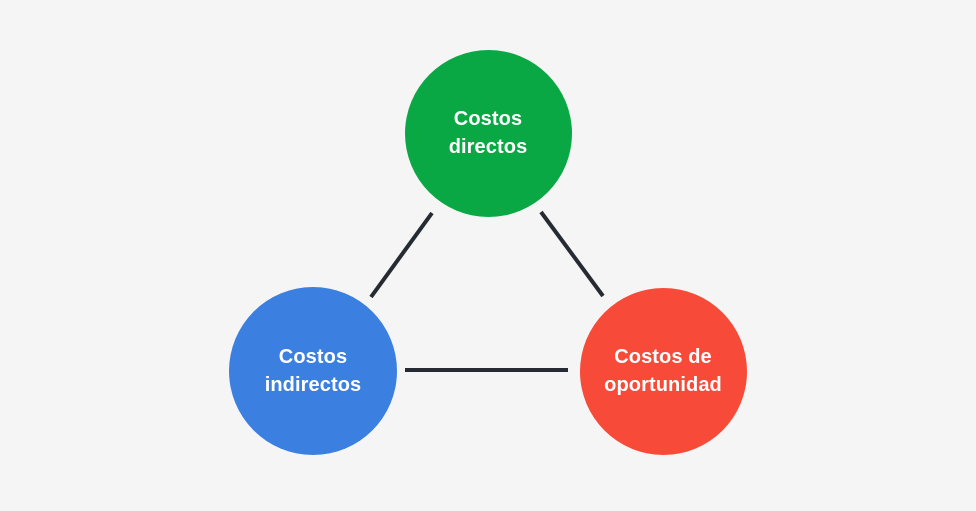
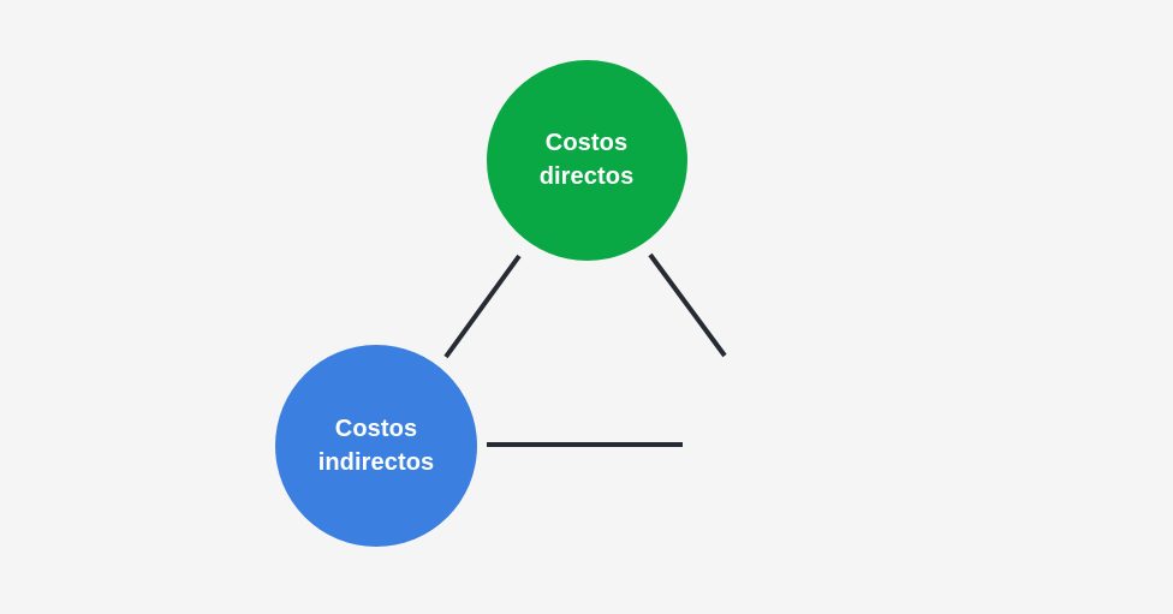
  Costos
  directos
  Costos
  indirectos
- Costos de
- oportunidad
